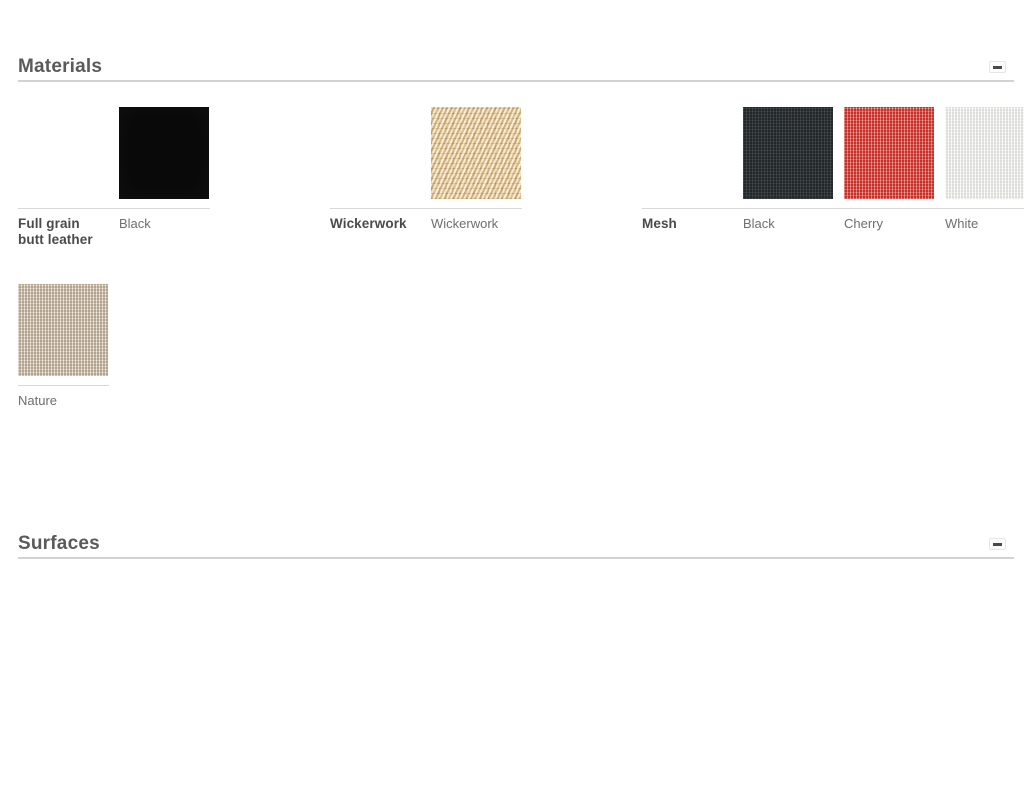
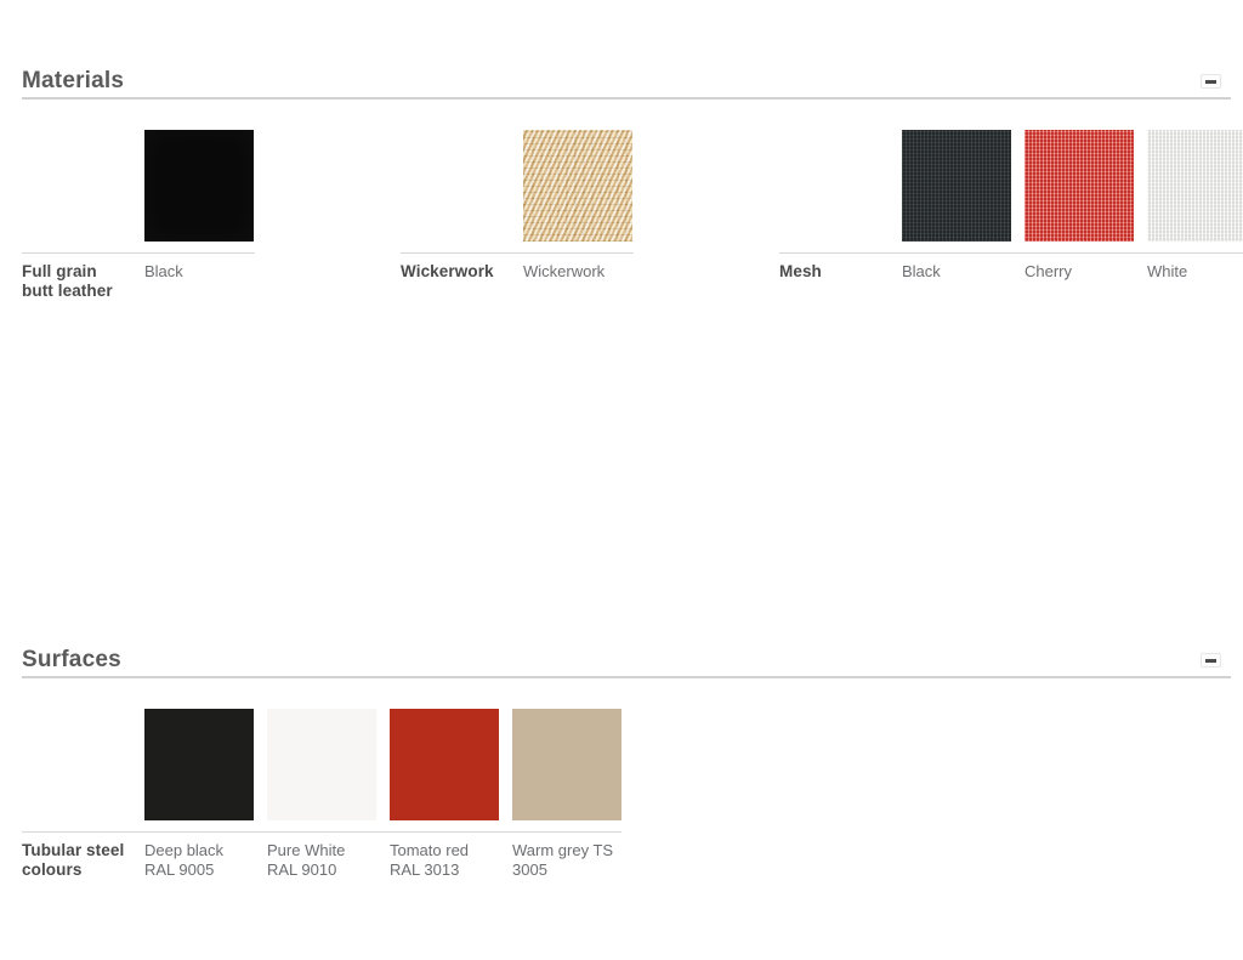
  Materials
  Full grain butt leather
  Black
  Wickerwork
  Wickerwork
  Mesh
  Black
  Cherry
  White
- Nature
  Surfaces
+ Tubular steel colours
+ Deep black RAL 9005
+ Pure White RAL 9010
+ Tomato red RAL 3013
+ Warm grey TS 3005
